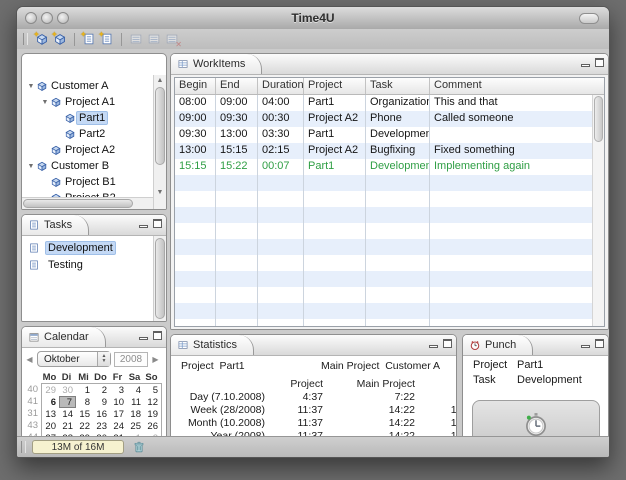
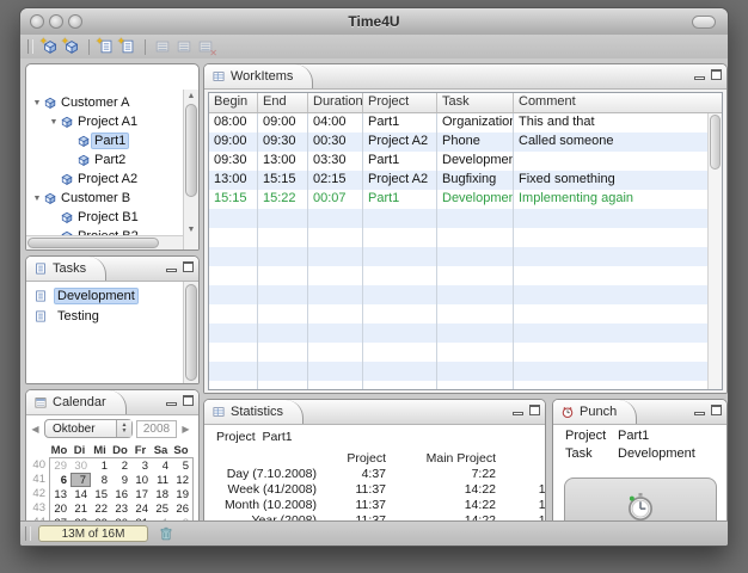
  Time4U
  ✦
  ✦
  ✦
  ✦
  ✕
  Customer A
  Project A1
  Part1
  Part2
  Project A2
  Customer B
  Project B1
  Tasks
  Development
  Testing
  Calendar
  ◀
  Oktober
  2008
  ▶
  Mo
  Di
  Mi
  Do
  Fr
  Sa
  So
  40
  41
- 31
+ 42
  43
  29
  30
  1
  2
  3
  4
  5
  6
  7
  8
  9
  10
  11
  12
  13
  14
  15
  16
  17
  18
  19
  20
  21
  22
  23
  24
  25
  26
  WorkItems
  Begin
  End
  Duration
  Project
  Task
  Comment
  08:00
  09:00
  04:00
  Part1
  Organization
  This and that
  09:00
  09:30
  00:30
  Project A2
  Phone
  Called someone
  09:30
  13:00
  03:30
  Part1
  Developmen
  13:00
  15:15
  02:15
  Project A2
  Bugfixing
  Fixed something
  15:15
  15:22
  00:07
  Part1
  Developmen
  Implementing again
  Statistics
  Project Part1
- Main Project Customer A
  Project
  Main Project
  Day (7.10.2008)
  4:37
  7:22
- Week (28/2008)
+ Week (41/2008)
  11:37
  14:22
  Month (10.2008)
  11:37
  14:22
  Punch
  Project
  Part1
  Task
  Development
  13M of 16M
